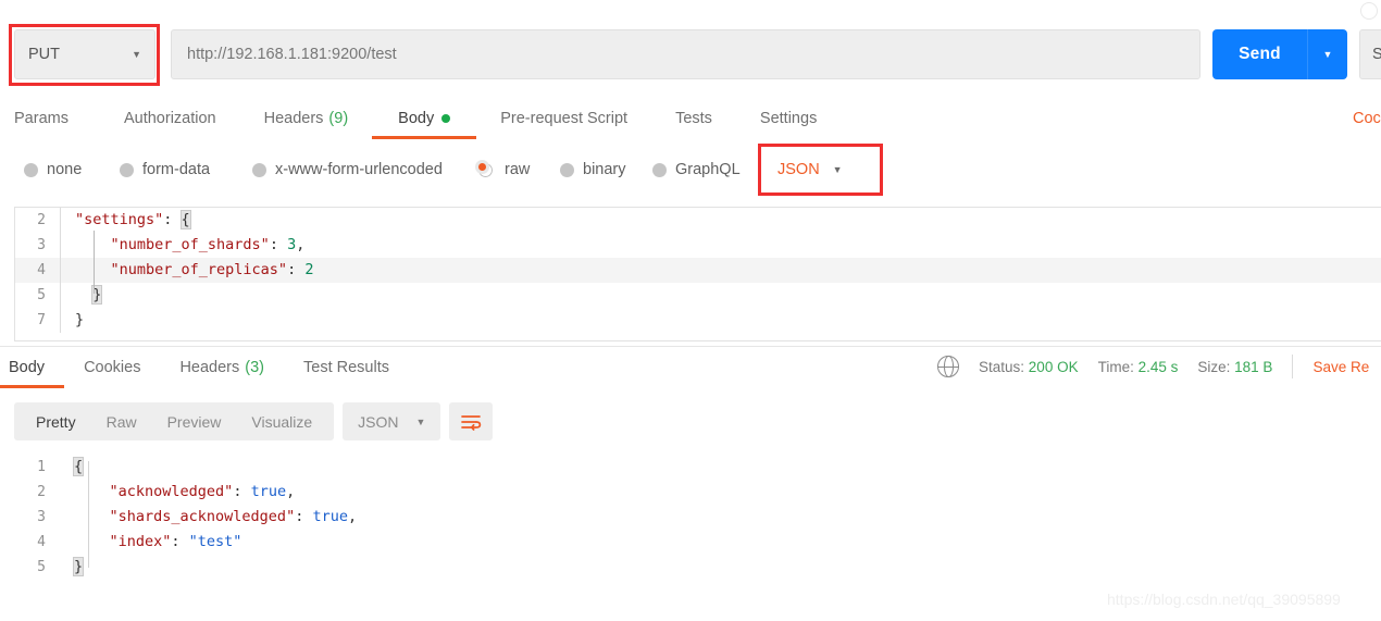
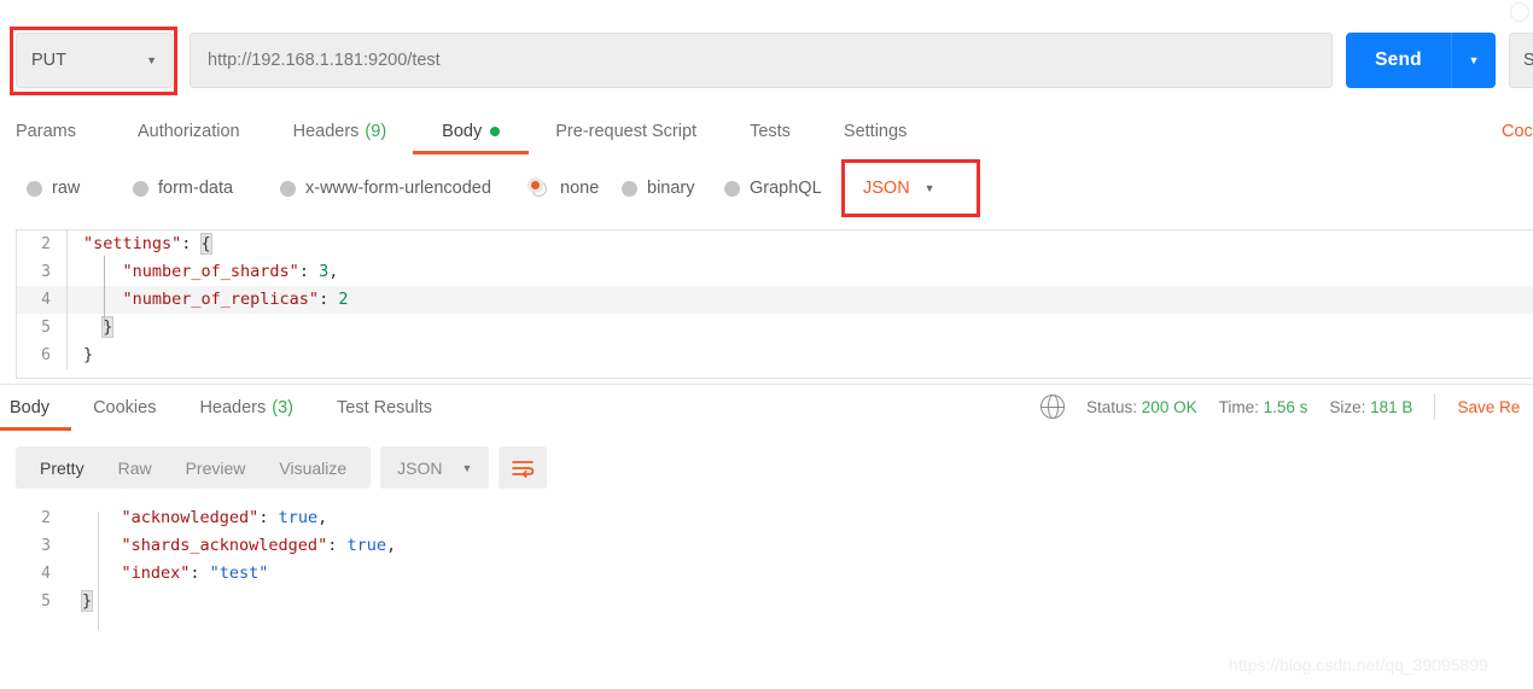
  PUT
  ▼
  http://192.168.1.181:9200/test
  Send
  ▼
  S
  Params
  Authorization
  Headers
  (9)
  Body
  Pre-request Script
  Tests
  Settings
  Coc
- none
+ raw
  form-data
  x-www-form-urlencoded
- raw
+ none
  binary
  GraphQL
  JSON
  ▼
  2
  "settings": {
  3
  "number_of_shards": 3,
  4
  "number_of_replicas": 2
  5
  }
- 7
+ 6
  }
  Body
  Cookies
  Headers
  (3)
  Test Results
  Status: 200 OK
- Time: 2.45 s
+ Time: 1.56 s
  Size: 181 B
  Save Re
  Pretty
  Raw
  Preview
  Visualize
  JSON
  ▼
- 1
- {
  2
  "acknowledged": true,
  3
  "shards_acknowledged": true,
  4
  "index": "test"
  5
  }
